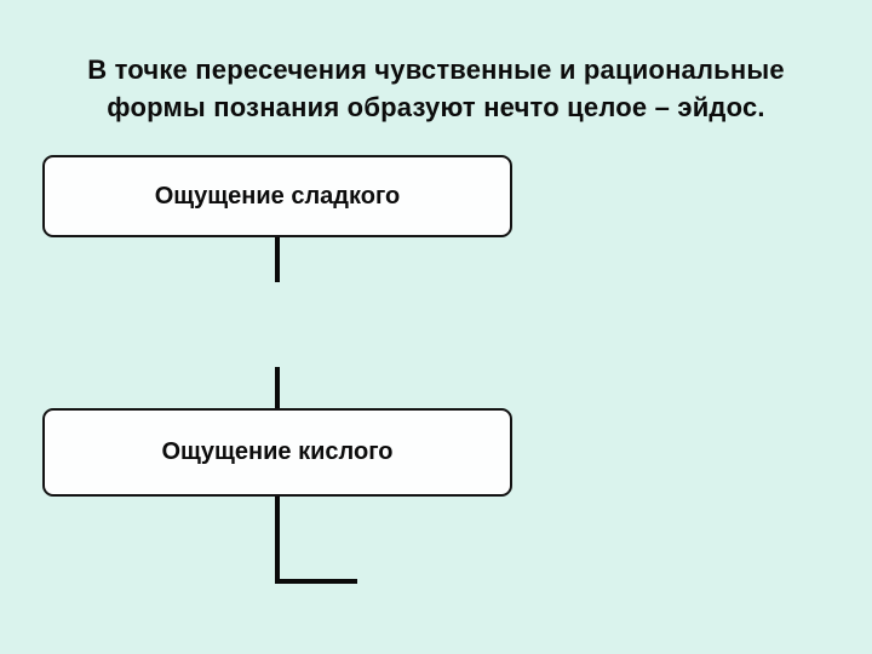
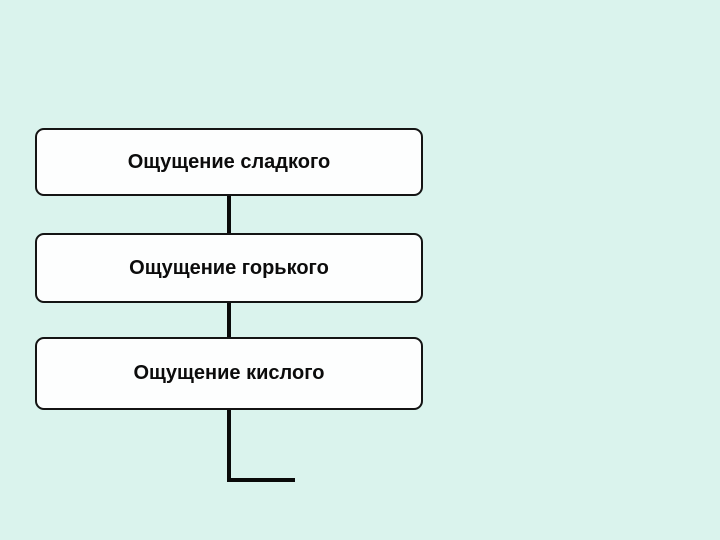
- В точке пересечения чувственные и рациональные
- формы познания образуют нечто целое – эйдос.
  Ощущение сладкого
+ Ощущение горького
  Ощущение кислого
